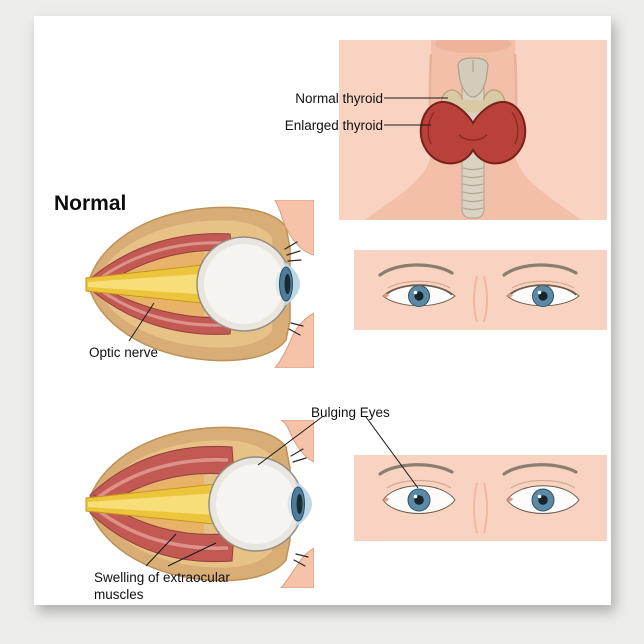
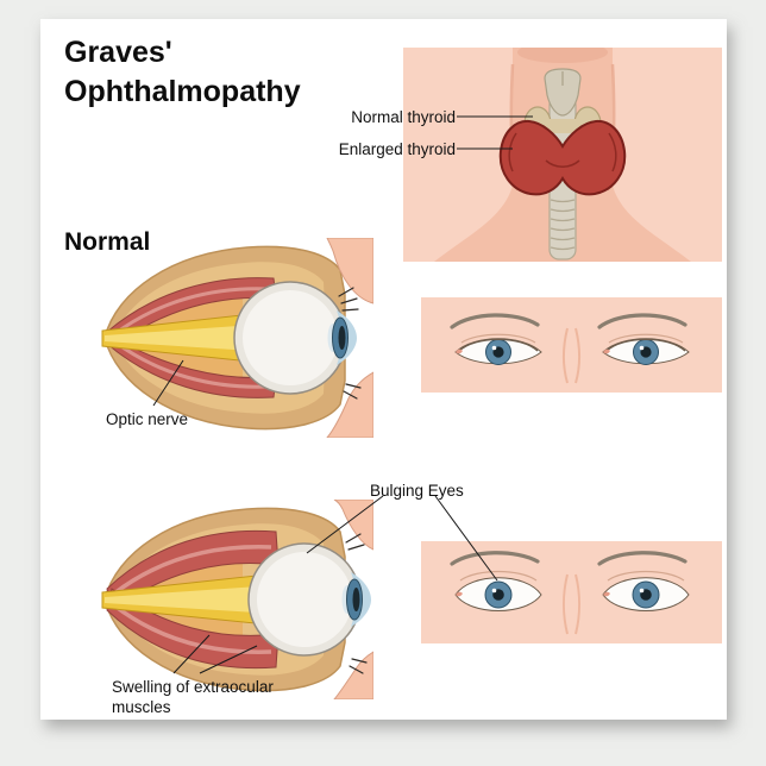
+ Graves' Ophthalmopathy
  Normal thyroid
  Enlarged thyroid
  Normal
  Optic nerve
  Bulging Eyes
  Swelling of extraocular muscles
